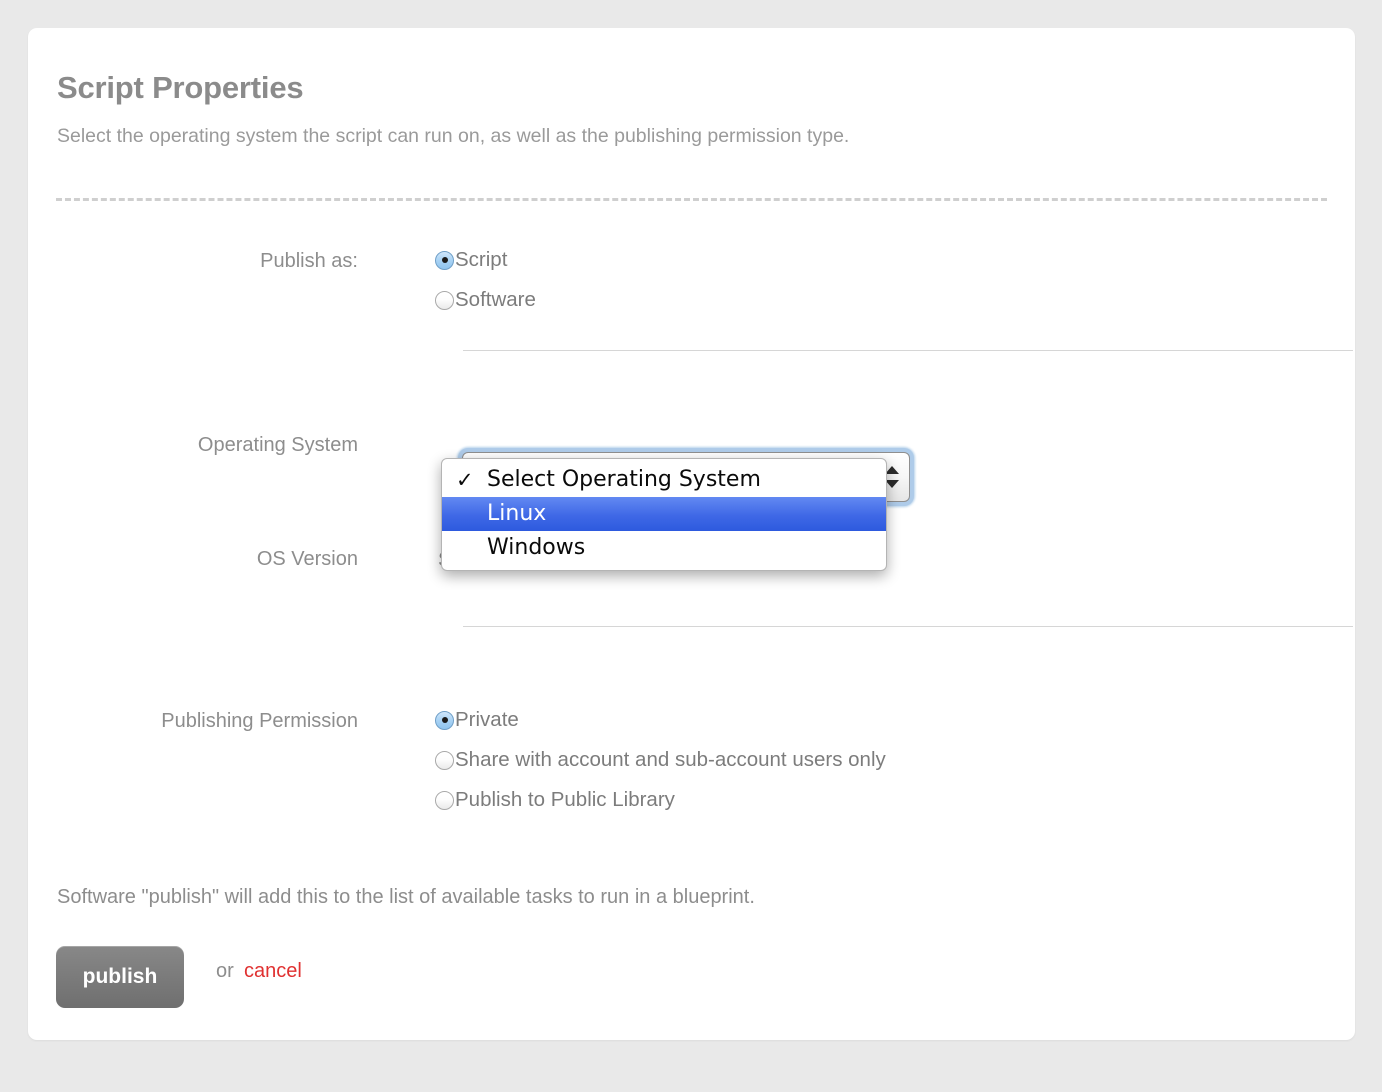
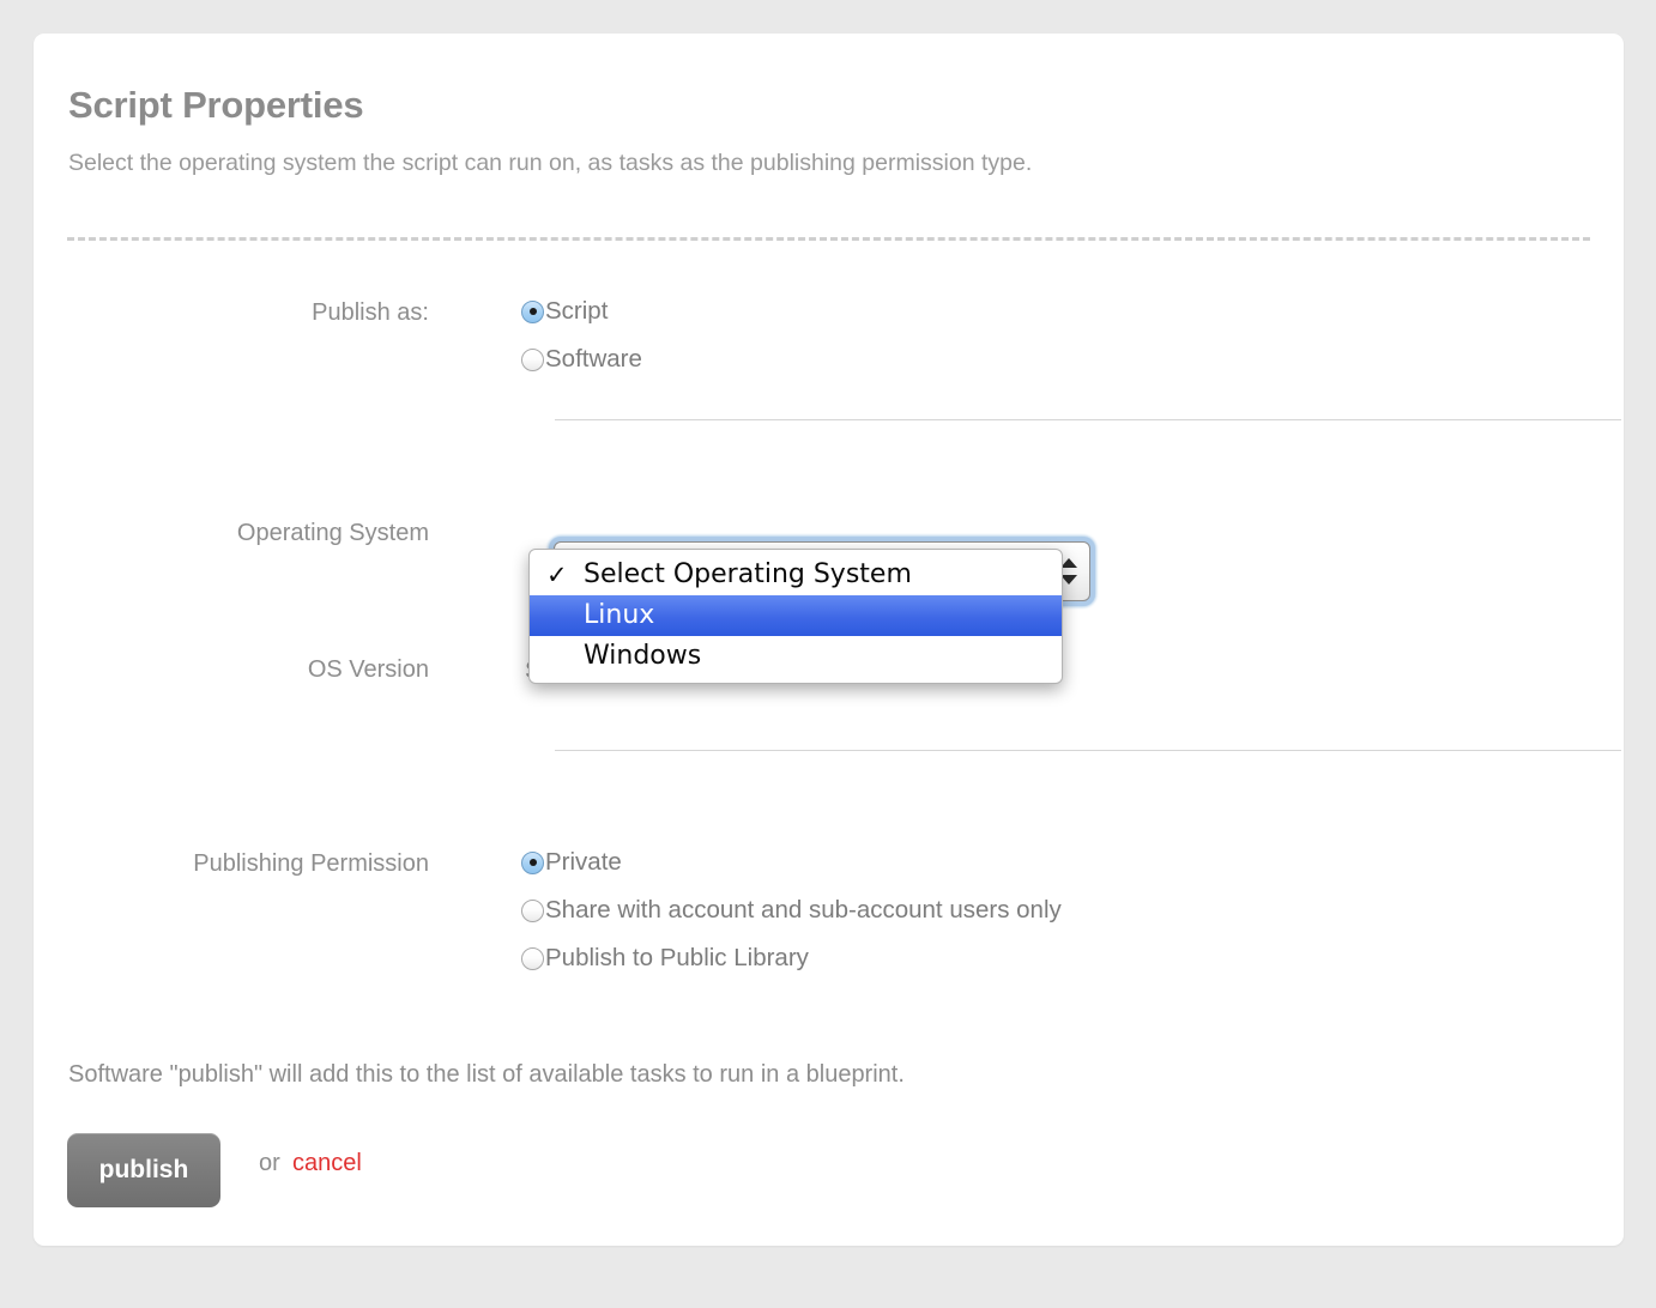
  Script Properties
- Select the operating system the script can run on, as well as the publishing permission type.
+ Select the operating system the script can run on, as tasks as the publishing permission type.
  Publish as:
  Script
  Software
  Operating System
  Select Operating System
  Linux
  Windows
  OS Version
  Publishing Permission
  Private
  Share with account and sub-account users only
  Publish to Public Library
  Software "publish" will add this to the list of available tasks to run in a blueprint.
  publish
  or
  cancel
